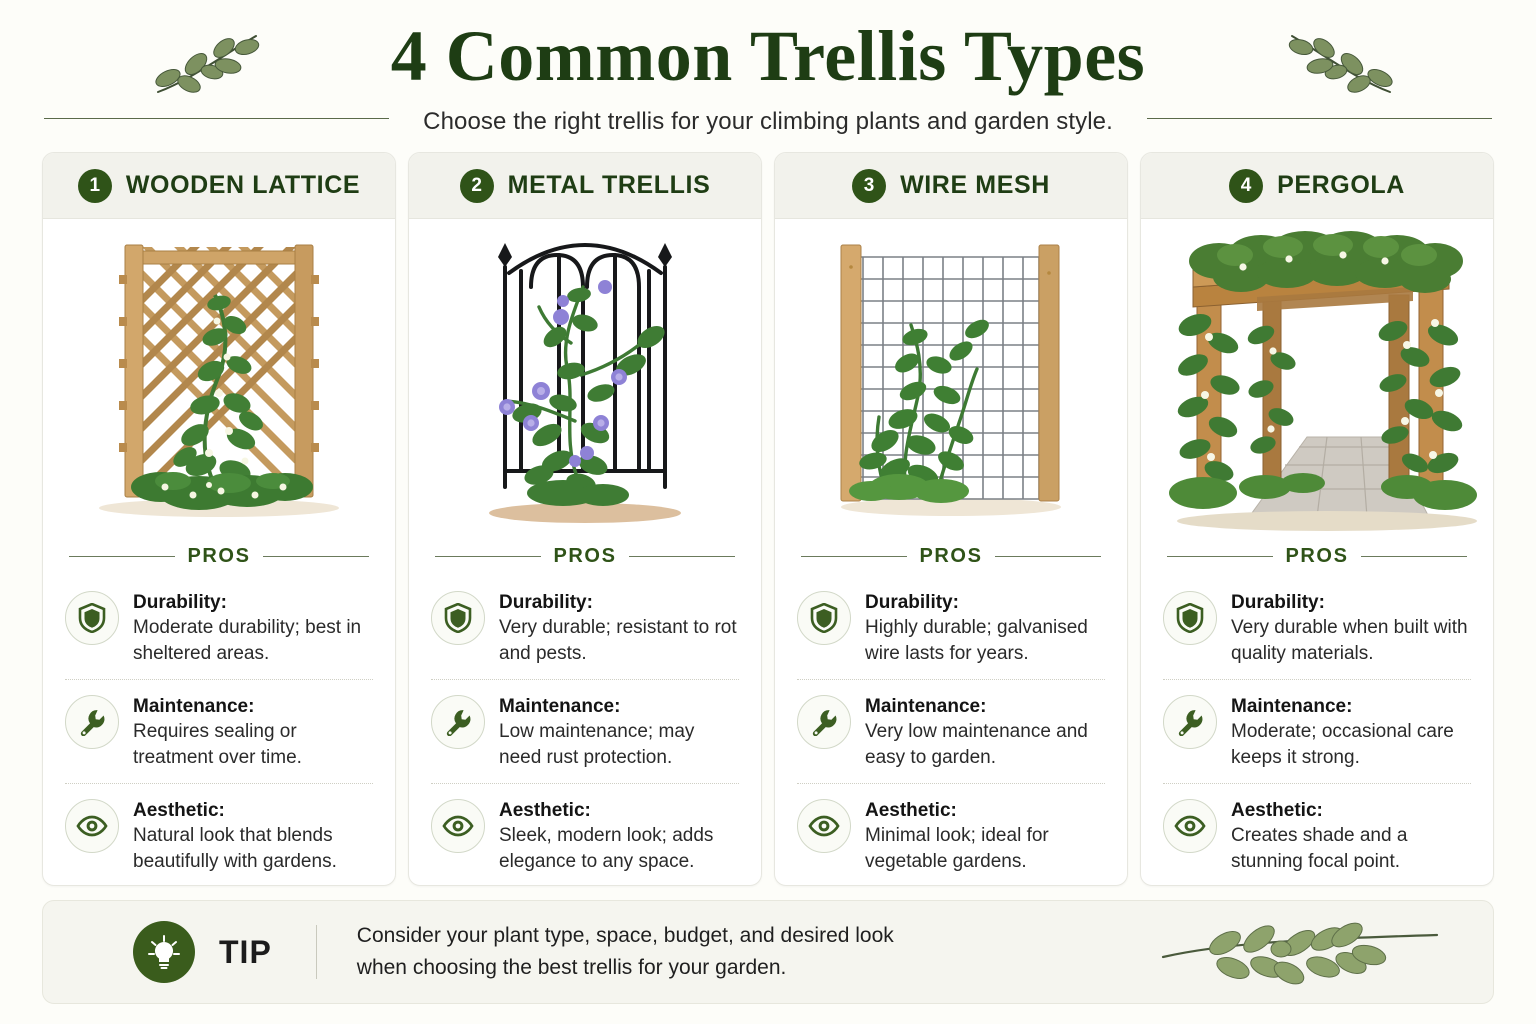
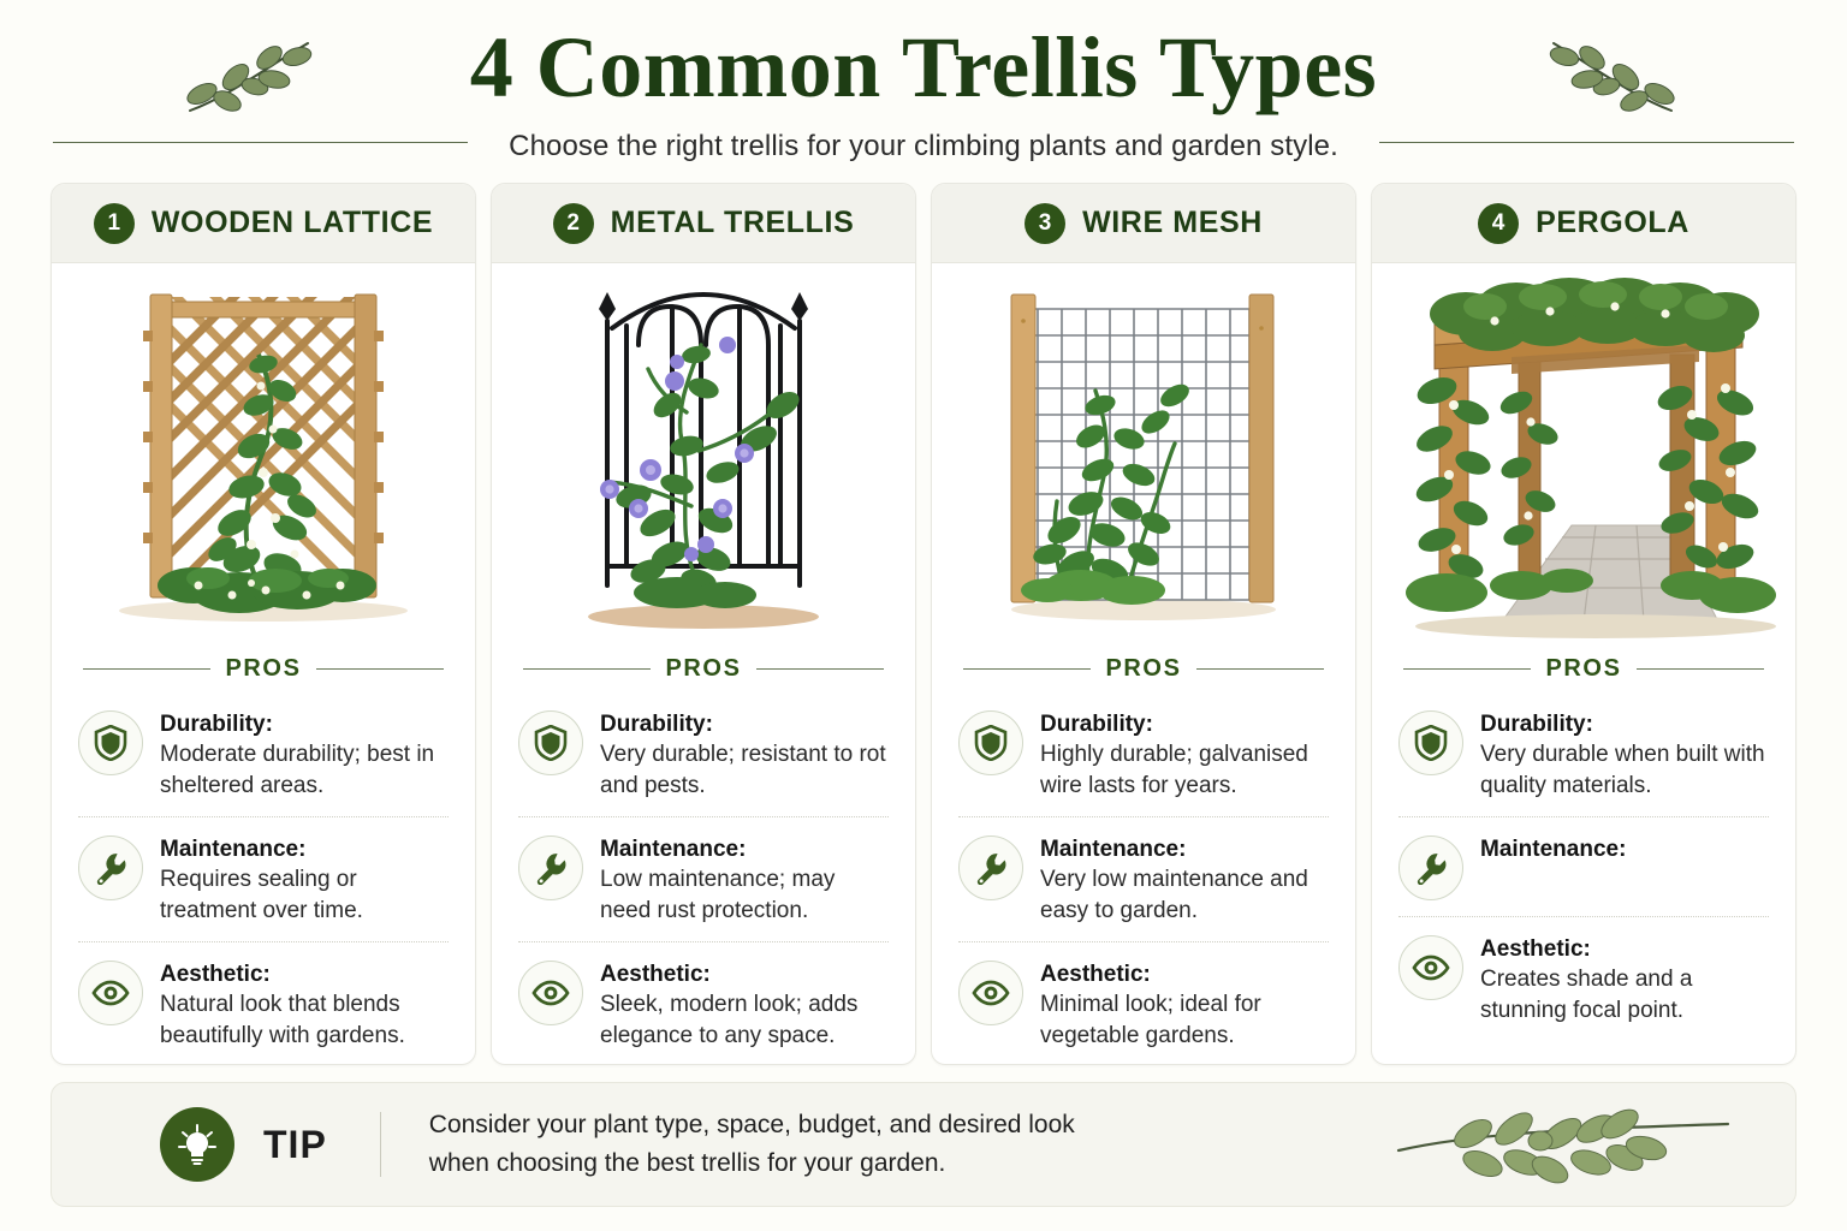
  4 Common Trellis Types
  Choose the right trellis for your climbing plants and garden style.
  1
  WOODEN LATTICE
  PROS
  Durability:
  Moderate durability; best in sheltered areas.
  Maintenance:
  Requires sealing or treatment over time.
  Aesthetic:
  Natural look that blends beautifully with gardens.
  2
  METAL TRELLIS
  PROS
  Durability:
  Very durable; resistant to rot and pests.
  Maintenance:
  Low maintenance; may need rust protection.
  Aesthetic:
  Sleek, modern look; adds elegance to any space.
  3
  WIRE MESH
  PROS
  Durability:
  Highly durable; galvanised wire lasts for years.
  Maintenance:
  Very low maintenance and easy to garden.
  Aesthetic:
  Minimal look; ideal for vegetable gardens.
  4
  PERGOLA
  PROS
  Durability:
  Very durable when built with quality materials.
  Maintenance:
- Moderate; occasional care keeps it strong.
  Aesthetic:
  Creates shade and a stunning focal point.
  TIP
  Consider your plant type, space, budget, and desired look
  when choosing the best trellis for your garden.
